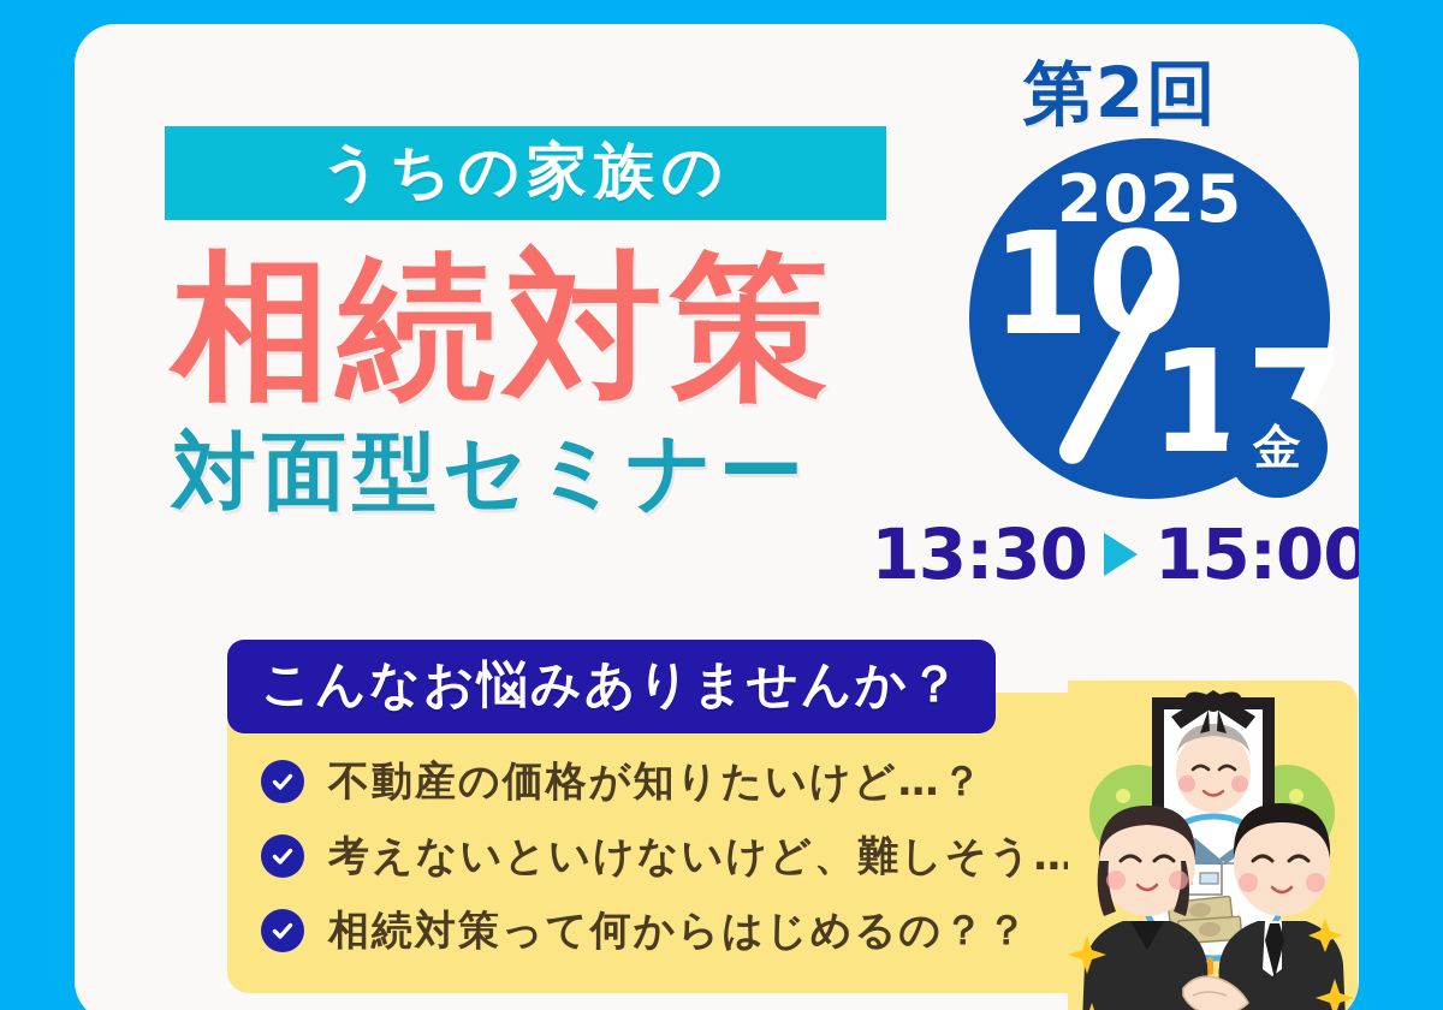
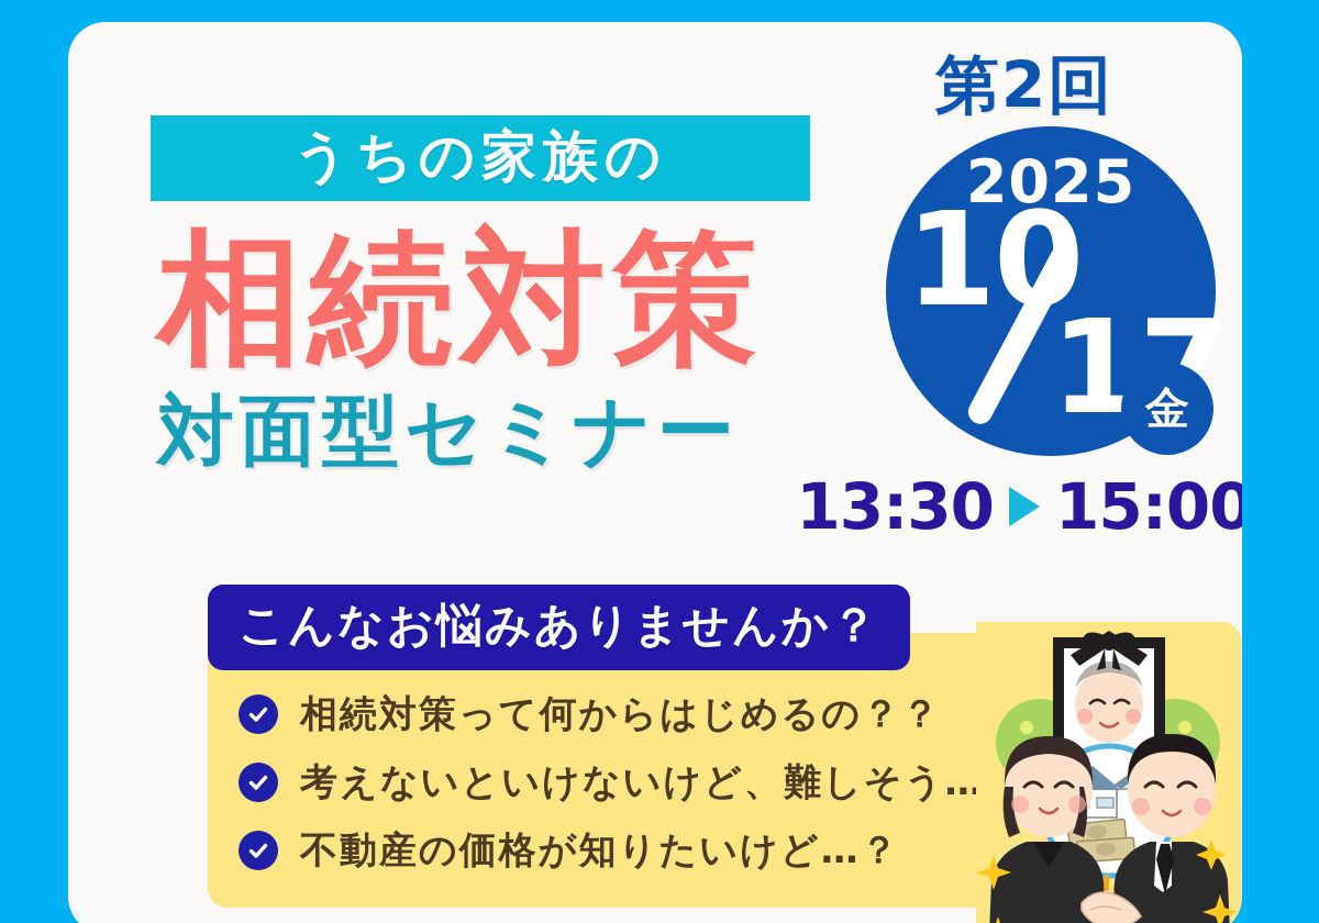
  うちの家族の
  相続対策
  対面型セミナー
  第2回
  2025
  10
  金
  13:30
  15:00
  こんなお悩みありませんか？
- 不動産の価格が知りたいけど…？
+ 相続対策って何からはじめるの？？
  考えないといけないけど、難しそう…
- 相続対策って何からはじめるの？？
+ 不動産の価格が知りたいけど…？
